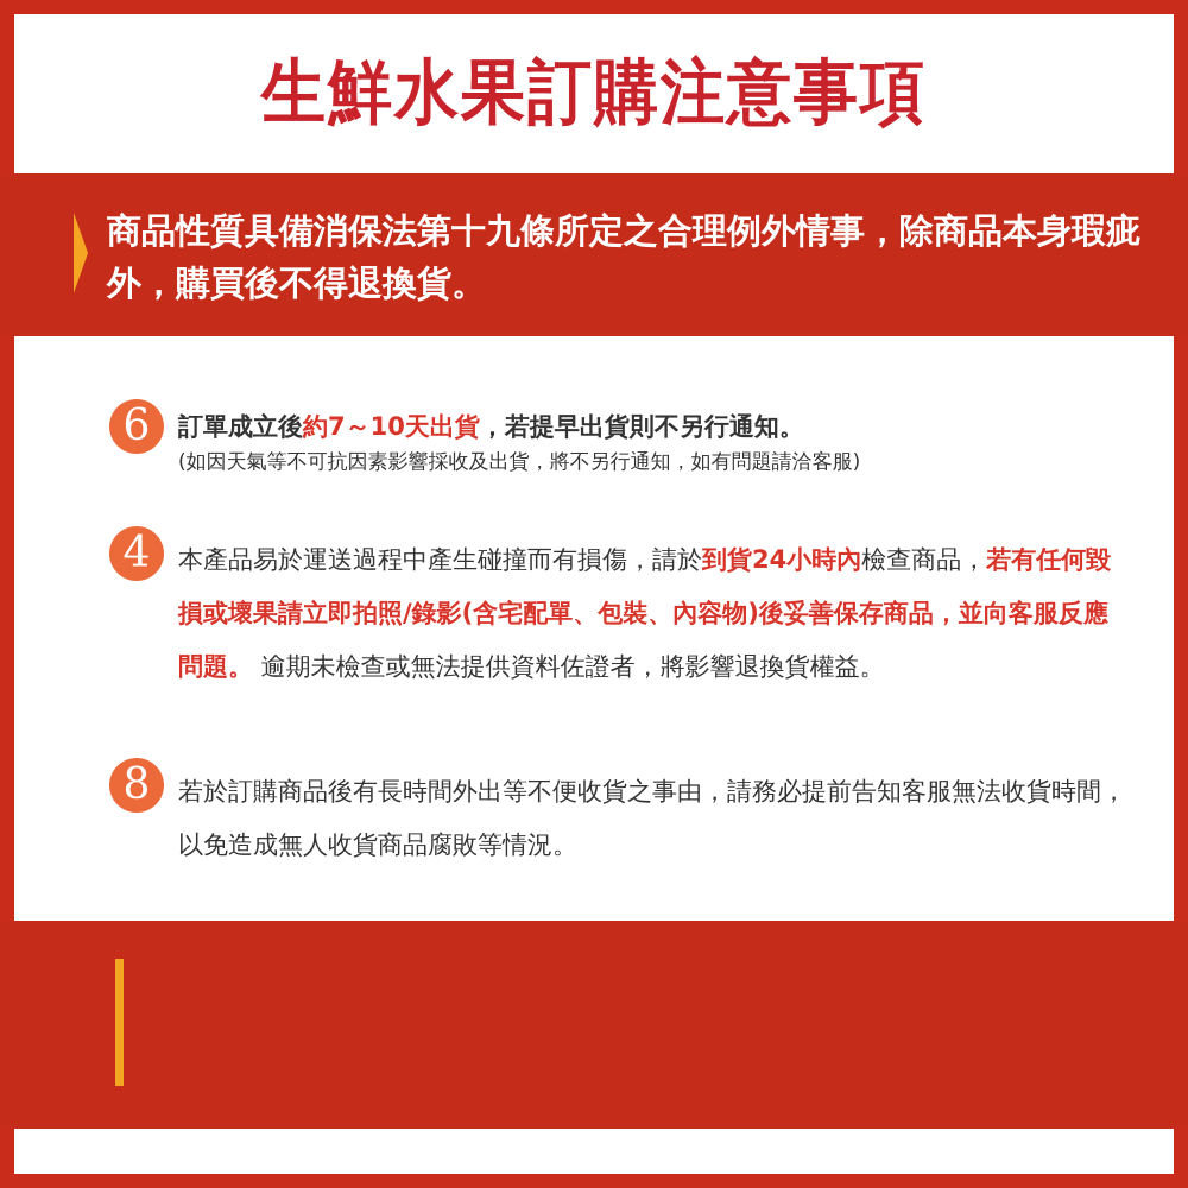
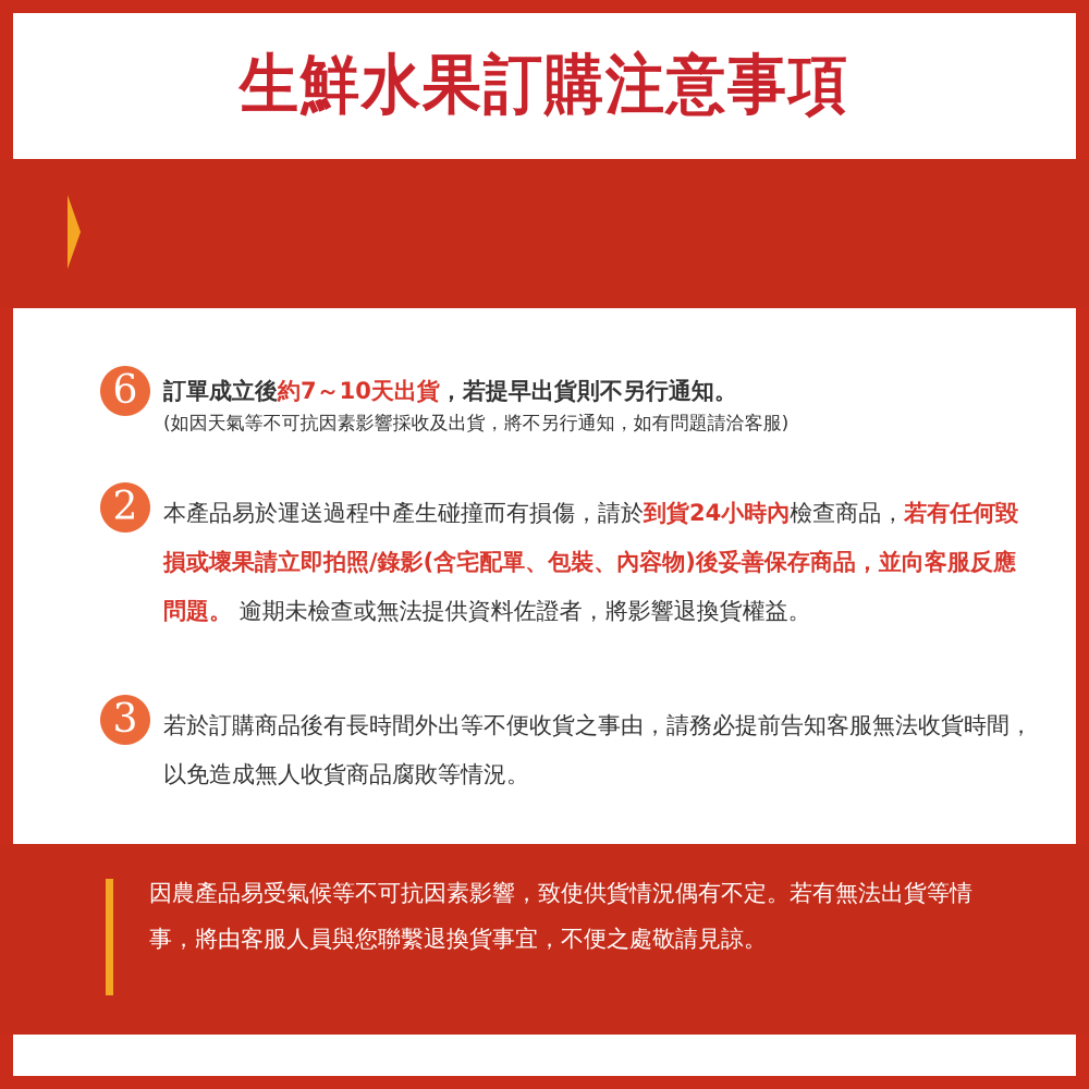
  生鮮水果訂購注意事項
- 商品性質具備消保法第十九條所定之合理例外情事，除商品本身瑕疵外，購買後不得退換貨。
  6
  訂單成立後約7～10天出貨，若提早出貨則不另行通知。
  (如因天氣等不可抗因素影響採收及出貨，將不另行通知，如有問題請洽客服)
- 4
+ 2
  本產品易於運送過程中產生碰撞而有損傷，請於到貨24小時內檢查商品，若有任何毀損或壞果請立即拍照/錄影(含宅配單、包裝、內容物)後妥善保存商品，並向客服反應問題。 逾期未檢查或無法提供資料佐證者，將影響退換貨權益。
- 8
+ 3
  若於訂購商品後有長時間外出等不便收貨之事由，請務必提前告知客服無法收貨時間，以免造成無人收貨商品腐敗等情況。
+ 因農產品易受氣候等不可抗因素影響，致使供貨情況偶有不定。若有無法出貨等情事，將由客服人員與您聯繫退換貨事宜，不便之處敬請見諒。
